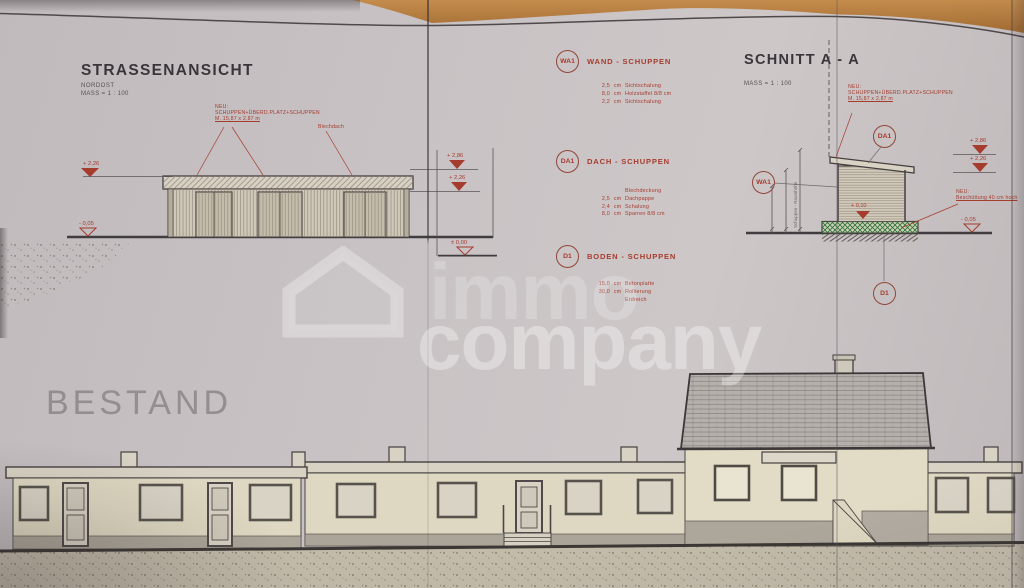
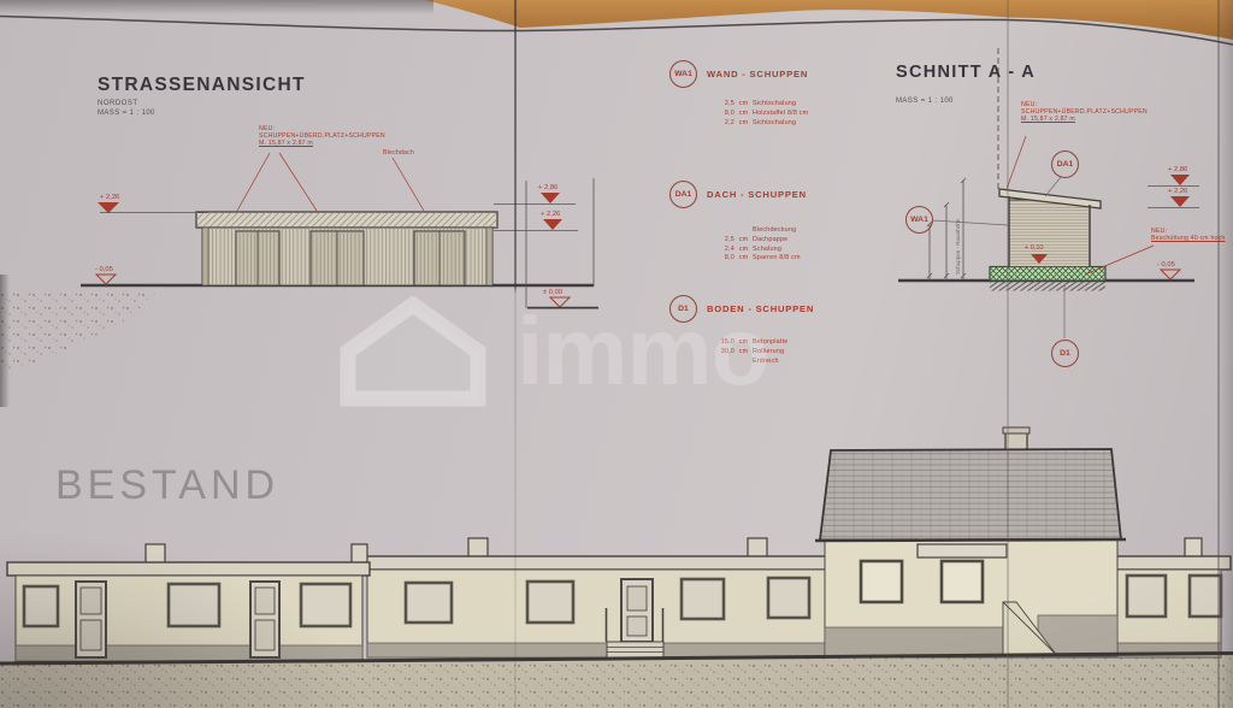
  immo
- company
